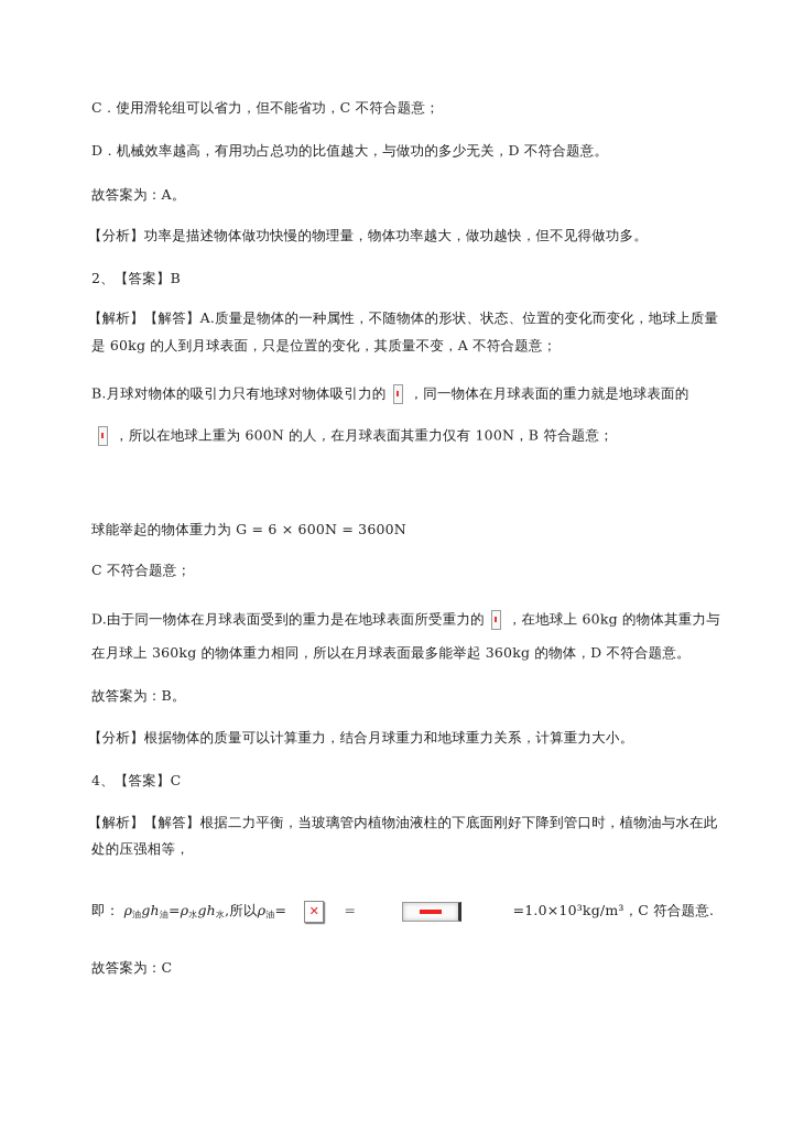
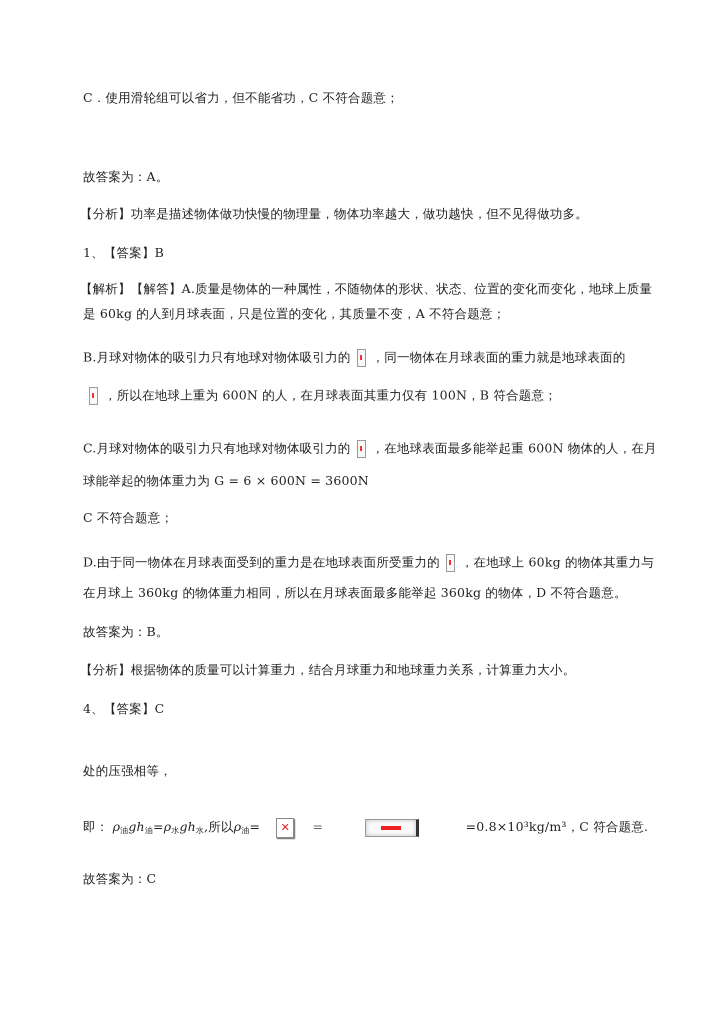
  C．使用滑轮组可以省力，但不能省功，C 不符合题意；
- D．机械效率越高，有用功占总功的比值越大，与做功的多少无关，D 不符合题意。
  故答案为：A。
  【分析】功率是描述物体做功快慢的物理量，物体功率越大，做功越快，但不见得做功多。
- 2、【答案】B
+ 1、【答案】B
  【解析】【解答】A.质量是物体的一种属性，不随物体的形状、状态、位置的变化而变化，地球上质量
  是 60kg 的人到月球表面，只是位置的变化，其质量不变，A 不符合题意；
  B.月球对物体的吸引力只有地球对物体吸引力的 ，同一物体在月球表面的重力就是地球表面的
  ，所以在地球上重为 600N 的人，在月球表面其重力仅有 100N，B 符合题意；
+ C.月球对物体的吸引力只有地球对物体吸引力的 ，在地球表面最多能举起重 600N 物体的人，在月
  球能举起的物体重力为 G = 6 × 600N = 3600N
  C 不符合题意；
  D.由于同一物体在月球表面受到的重力是在地球表面所受重力的 ，在地球上 60kg 的物体其重力与
  在月球上 360kg 的物体重力相同，所以在月球表面最多能举起 360kg 的物体，D 不符合题意。
  故答案为：B。
  【分析】根据物体的质量可以计算重力，结合月球重力和地球重力关系，计算重力大小。
  4、【答案】C
- 【解析】【解答】根据二力平衡，当玻璃管内植物油液柱的下底面刚好下降到管口时，植物油与水在此
  处的压强相等，
- 即： ρ油gh油=ρ水gh水,所以ρ油= ✕ = =1.0×10³kg/m³，C 符合题意.
+ 即： ρ油gh油=ρ水gh水,所以ρ油= ✕ = =0.8×10³kg/m³，C 符合题意.
  故答案为：C
